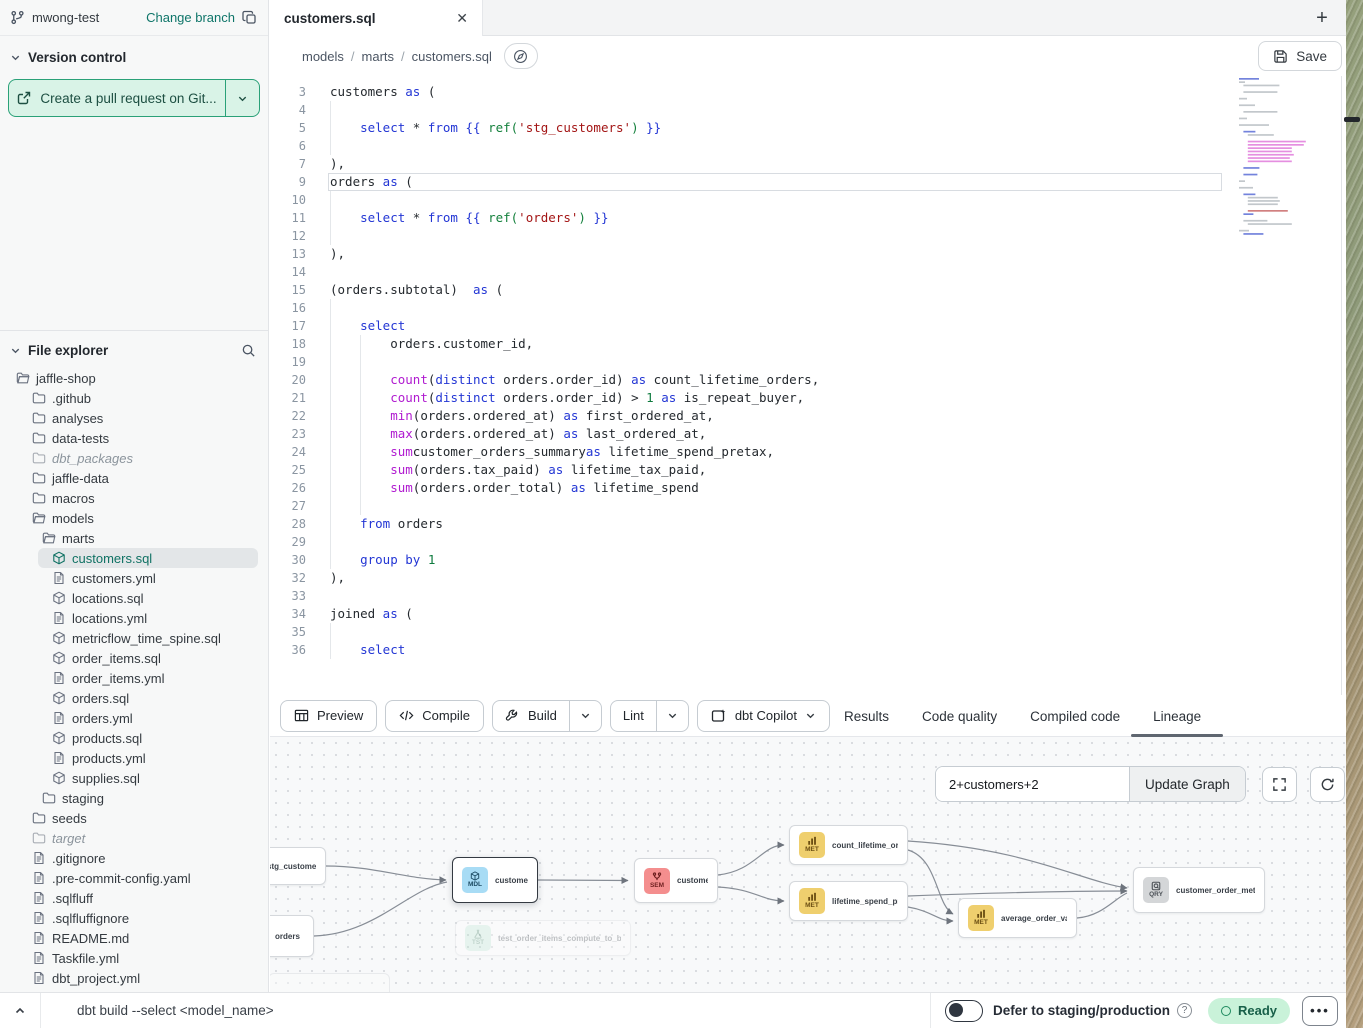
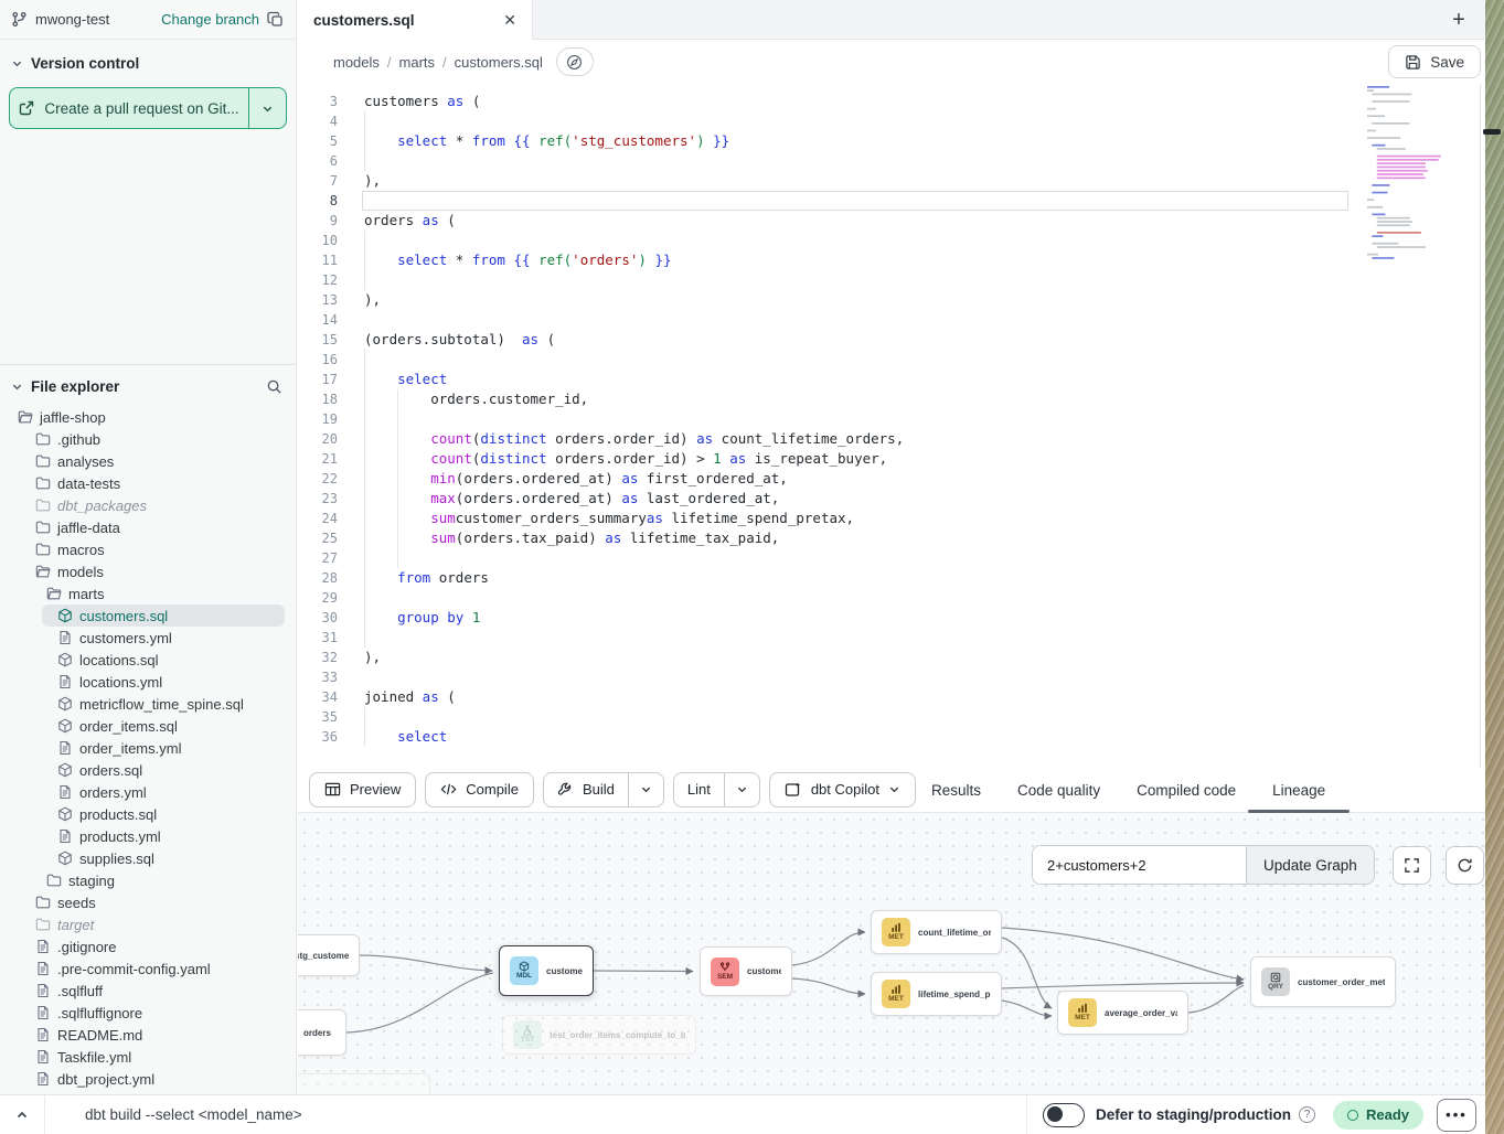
  mwong-test
  Change branch
  Version control
  Create a pull request on Git...
  File explorer
  jaffle-shop
  .github
  analyses
  data-tests
  dbt_packages
  jaffle-data
  macros
  models
  marts
  customers.sql
  customers.yml
  locations.sql
  locations.yml
  metricflow_time_spine.sql
  order_items.sql
  order_items.yml
  orders.sql
  orders.yml
  products.sql
  products.yml
  supplies.sql
  staging
  seeds
  target
  .gitignore
  .pre-commit-config.yaml
  .sqlfluff
  .sqlfluffignore
  README.md
  Taskfile.yml
  dbt_project.yml
  customers.sql
  ✕
  +
  models
  /
  marts
  /
  customers.sql
  Save
  3
  customers as (
  4
  5
  select * from {{ ref('stg_customers') }}
  6
  7
  ),
+ 8
  9
  orders as (
  10
  11
  select * from {{ ref('orders') }}
  12
  13
  ),
  14
  15
  (orders.subtotal) as (
  16
  17
  select
  18
  orders.customer_id,
  19
  20
  count(distinct orders.order_id) as count_lifetime_orders,
  21
  count(distinct orders.order_id) > 1 as is_repeat_buyer,
  22
  min(orders.ordered_at) as first_ordered_at,
  23
  max(orders.ordered_at) as last_ordered_at,
  24
  sumcustomer_orders_summaryas lifetime_spend_pretax,
  25
  sum(orders.tax_paid) as lifetime_tax_paid,
- 26
- sum(orders.order_total) as lifetime_spend
  27
  28
  from orders
  29
  30
  group by 1
+ 31
  32
  ),
  33
  34
  joined as (
  35
  36
  select
  Preview
  Compile
  Build
  Lint
  dbt Copilot
  Results
  Code quality
  Compiled code
  Lineage
  stg_custome
  orders
  custome
  custome
  count_lifetime_or
  lifetime_spend_p
  average_order_v
  customer_order_met
  test_order_items_compute_to_b
  2+customers+2
  Update Graph
  dbt build --select <model_name>
  Defer to staging/production
  ?
  Ready
  •••
